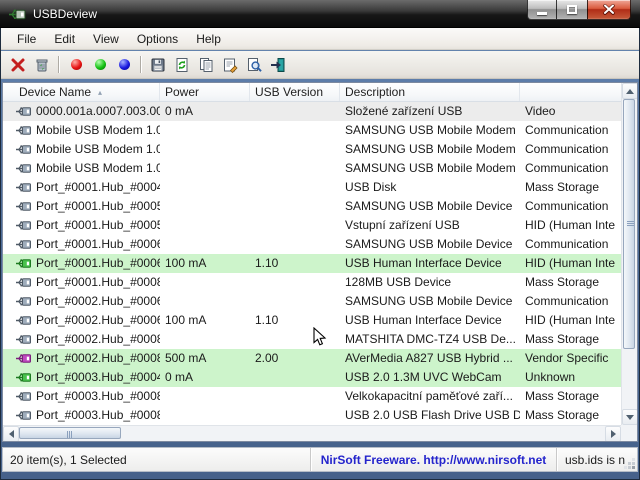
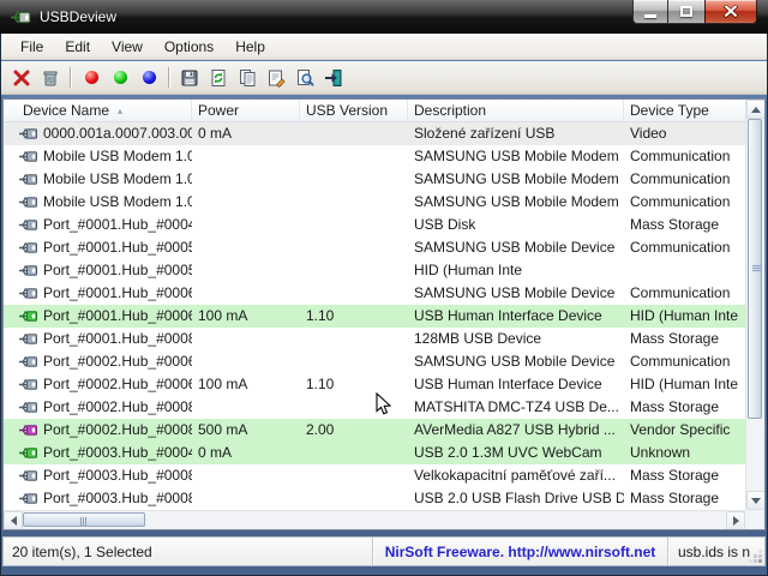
  USBDeview
  File
  Edit
  View
  Options
  Help
  Device Name
  ▴
  Power
  USB Version
  Description
+ Device Type
  0000.001a.0007.003.00
  0 mA
  Složené zařízení USB
  Video
  Mobile USB Modem 1.0
  SAMSUNG USB Mobile Modem
  Communication
  Mobile USB Modem 1.0
  SAMSUNG USB Mobile Modem
  Communication
  Mobile USB Modem 1.0
  SAMSUNG USB Mobile Modem
  Communication
  Port_#0001.Hub_#000
  USB Disk
  Mass Storage
  Port_#0001.Hub_#000
  SAMSUNG USB Mobile Device
  Communication
  Port_#0001.Hub_#000
- Vstupní zařízení USB
  HID (Human Inte
  Port_#0001.Hub_#000
  SAMSUNG USB Mobile Device
  Communication
  Port_#0001.Hub_#000
  100 mA
  1.10
  USB Human Interface Device
  HID (Human Inte
  Port_#0001.Hub_#000
  128MB USB Device
  Mass Storage
  Port_#0002.Hub_#000
  SAMSUNG USB Mobile Device
  Communication
  Port_#0002.Hub_#000
  100 mA
  1.10
  USB Human Interface Device
  HID (Human Inte
  Port_#0002.Hub_#000
  MATSHITA DMC-TZ4 USB De...
  Mass Storage
  Port_#0002.Hub_#000
  500 mA
  2.00
  AVerMedia A827 USB Hybrid ...
  Vendor Specific
  Port_#0003.Hub_#000
  0 mA
  USB 2.0 1.3M UVC WebCam
  Unknown
  Port_#0003.Hub_#000
  Velkokapacitní paměťové zaří...
  Mass Storage
  Port_#0003.Hub_#000
  USB 2.0 USB Flash Drive USB D
  Mass Storage
  20 item(s), 1 Selected
  NirSoft Freeware. http://www.nirsoft.net
  usb.ids is n
